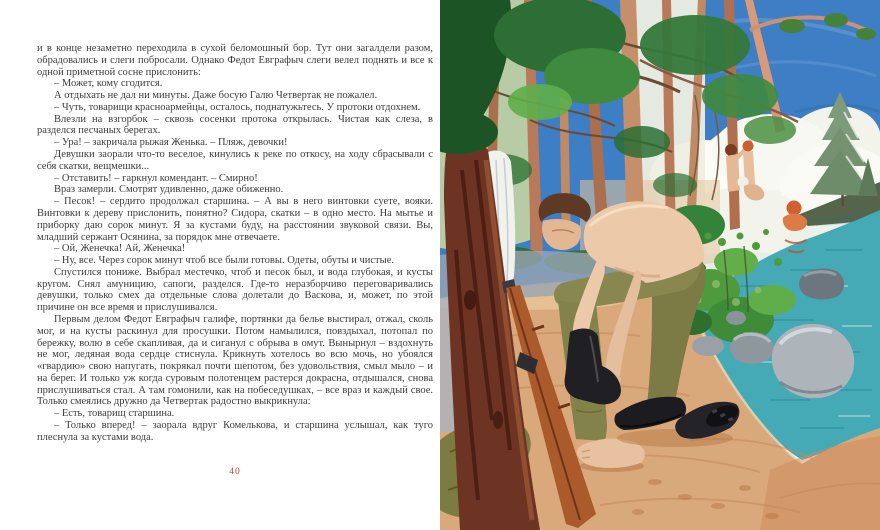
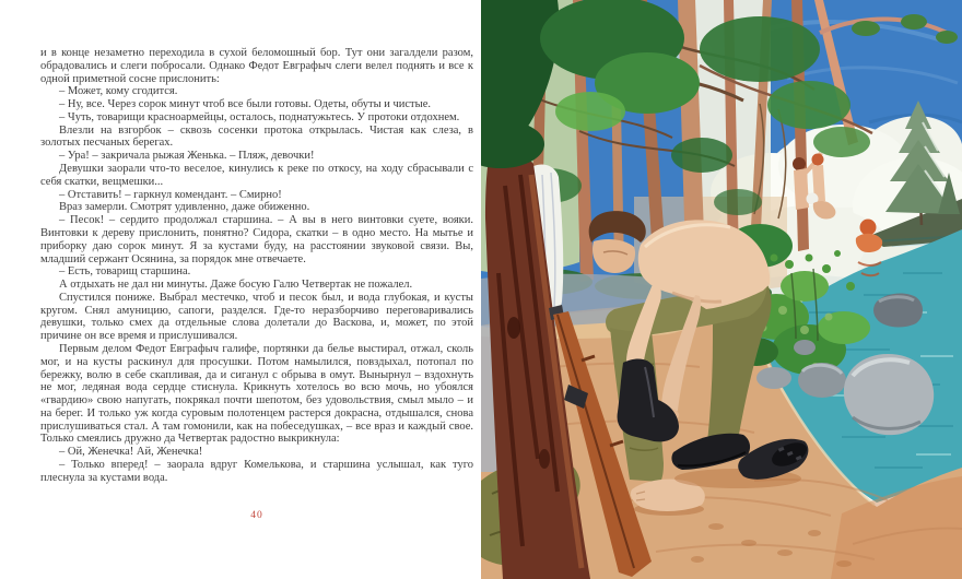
  и в конце незаметно переходила в сухой беломошный бор. Тут они загалдели разом, обрадовались и слеги побросали. Однако Федот Евграфыч слеги велел поднять и все к одной приметной сосне прислонить:
  – Может, кому сгодится.
- А отдыхать не дал ни минуты. Даже босую Галю Четвертак не пожалел.
+ – Ну, все. Через сорок минут чтоб все были готовы. Одеты, обуты и чистые.
  – Чуть, товарищи красноармейцы, осталось, поднатужьтесь. У протоки отдохнем.
- Влезли на взгорбок – сквозь сосенки протока открылась. Чистая как слеза, в разделся песчаных берегах.
+ Влезли на взгорбок – сквозь сосенки протока открылась. Чистая как слеза, в золотых песчаных берегах.
  – Ура! – закричала рыжая Женька. – Пляж, девочки!
  Девушки заорали что-то веселое, кинулись к реке по откосу, на ходу сбрасывали с себя скатки, вещмешки...
  – Отставить! – гаркнул комендант. – Смирно!
  Враз замерли. Смотрят удивленно, даже обиженно.
  – Песок! – сердито продолжал старшина. – А вы в него винтовки суете, вояки. Винтовки к дереву прислонить, понятно? Сидора, скатки – в одно место. На мытье и приборку даю сорок минут. Я за кустами буду, на расстоянии звуковой связи. Вы, младший сержант Осянина, за порядок мне отвечаете.
- – Ой, Женечка! Ай, Женечка!
+ – Есть, товарищ старшина.
- – Ну, все. Через сорок минут чтоб все были готовы. Одеты, обуты и чистые.
+ А отдыхать не дал ни минуты. Даже босую Галю Четвертак не пожалел.
  Спустился пониже. Выбрал местечко, чтоб и песок был, и вода глубокая, и кусты кругом. Снял амуницию, сапоги, разделся. Где-то неразборчиво переговаривались девушки, только смех да отдельные слова долетали до Васкова, и, может, по этой причине он все время и прислушивался.
  Первым делом Федот Евграфыч галифе, портянки да белье выстирал, отжал, сколь мог, и на кусты раскинул для просушки. Потом намылился, повздыхал, потопал по бережку, волю в себе скапливая, да и сиганул с обрыва в омут. Вынырнул – вздохнуть не мог, ледяная вода сердце стиснула. Крикнуть хотелось во всю мочь, но убоялся «гвардию» свою напугать, покрякал почти шепотом, без удовольствия, смыл мыло – и на берег. И только уж когда суровым полотенцем растерся докрасна, отдышался, снова прислушиваться стал. А там гомонили, как на побеседушках, – все враз и каждый свое. Только смеялись дружно да Четвертак радостно выкрикнула:
- – Есть, товарищ старшина.
+ – Ой, Женечка! Ай, Женечка!
  – Только вперед! – заорала вдруг Комелькова, и старшина услышал, как туго плеснула за кустами вода.
  40
